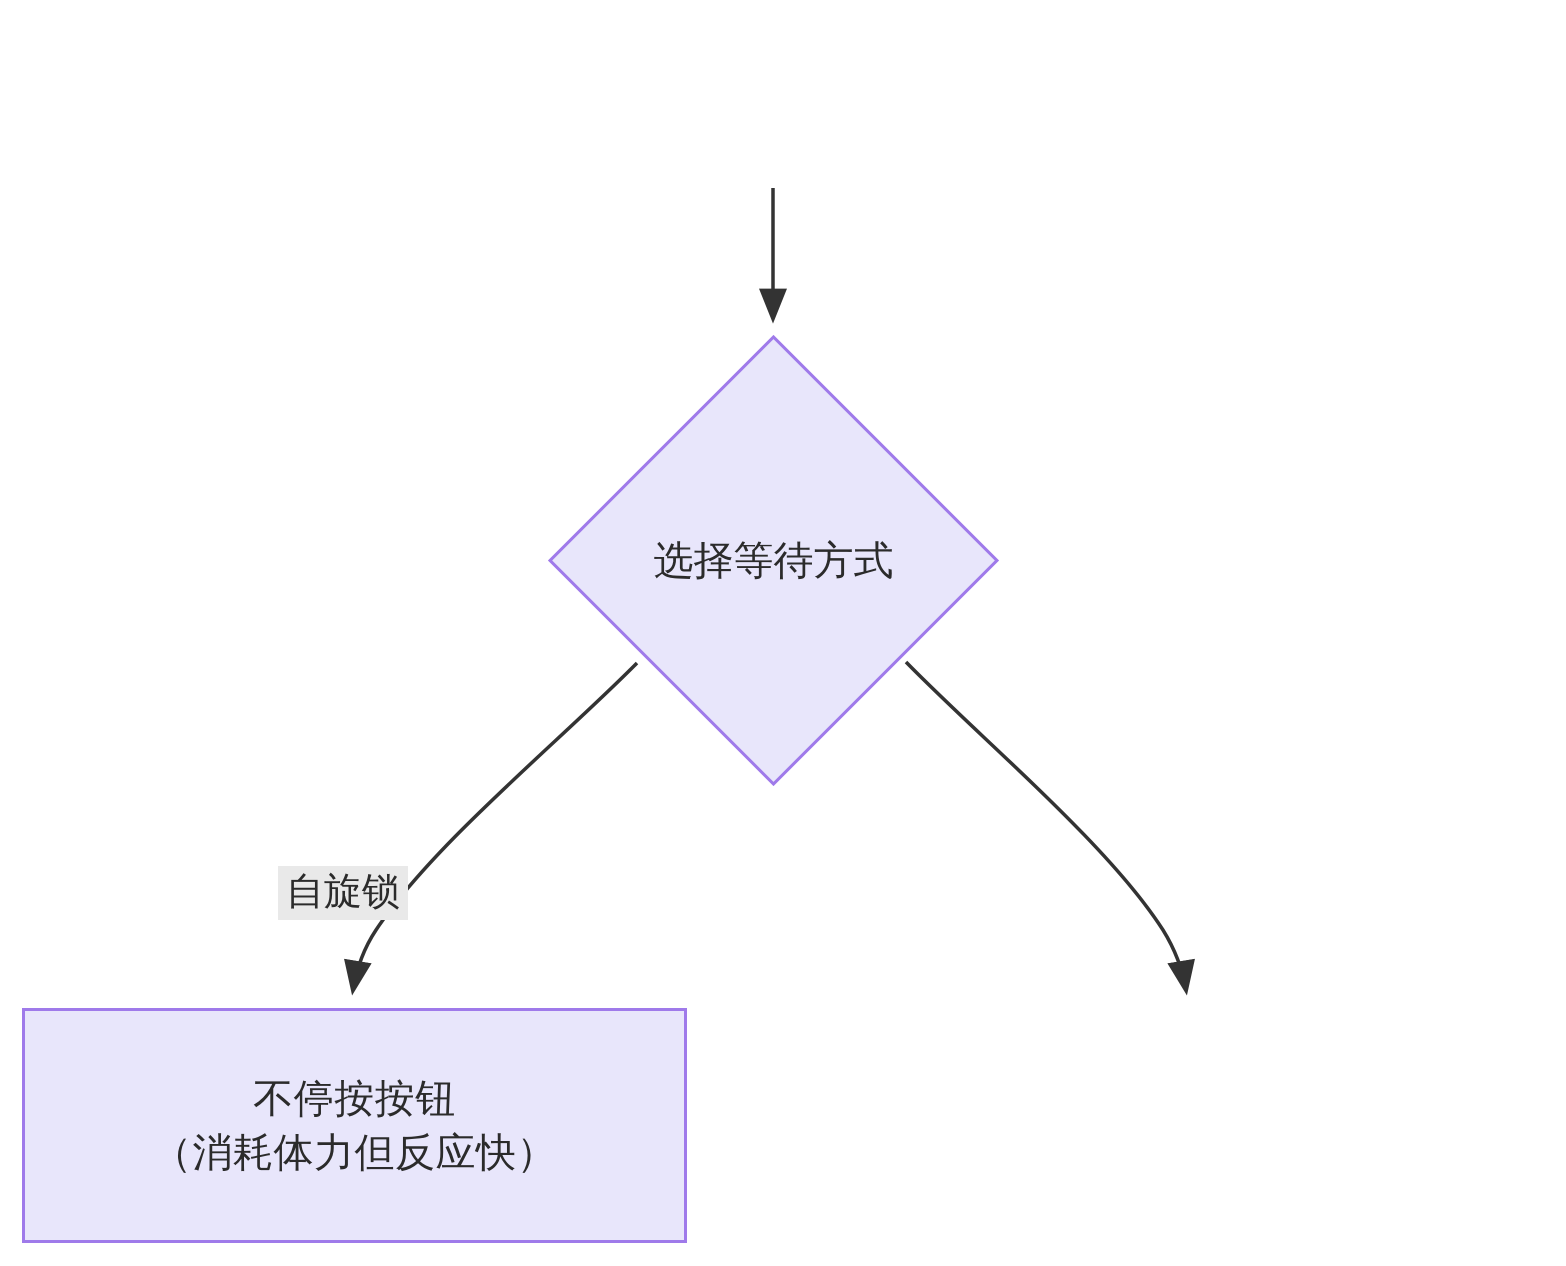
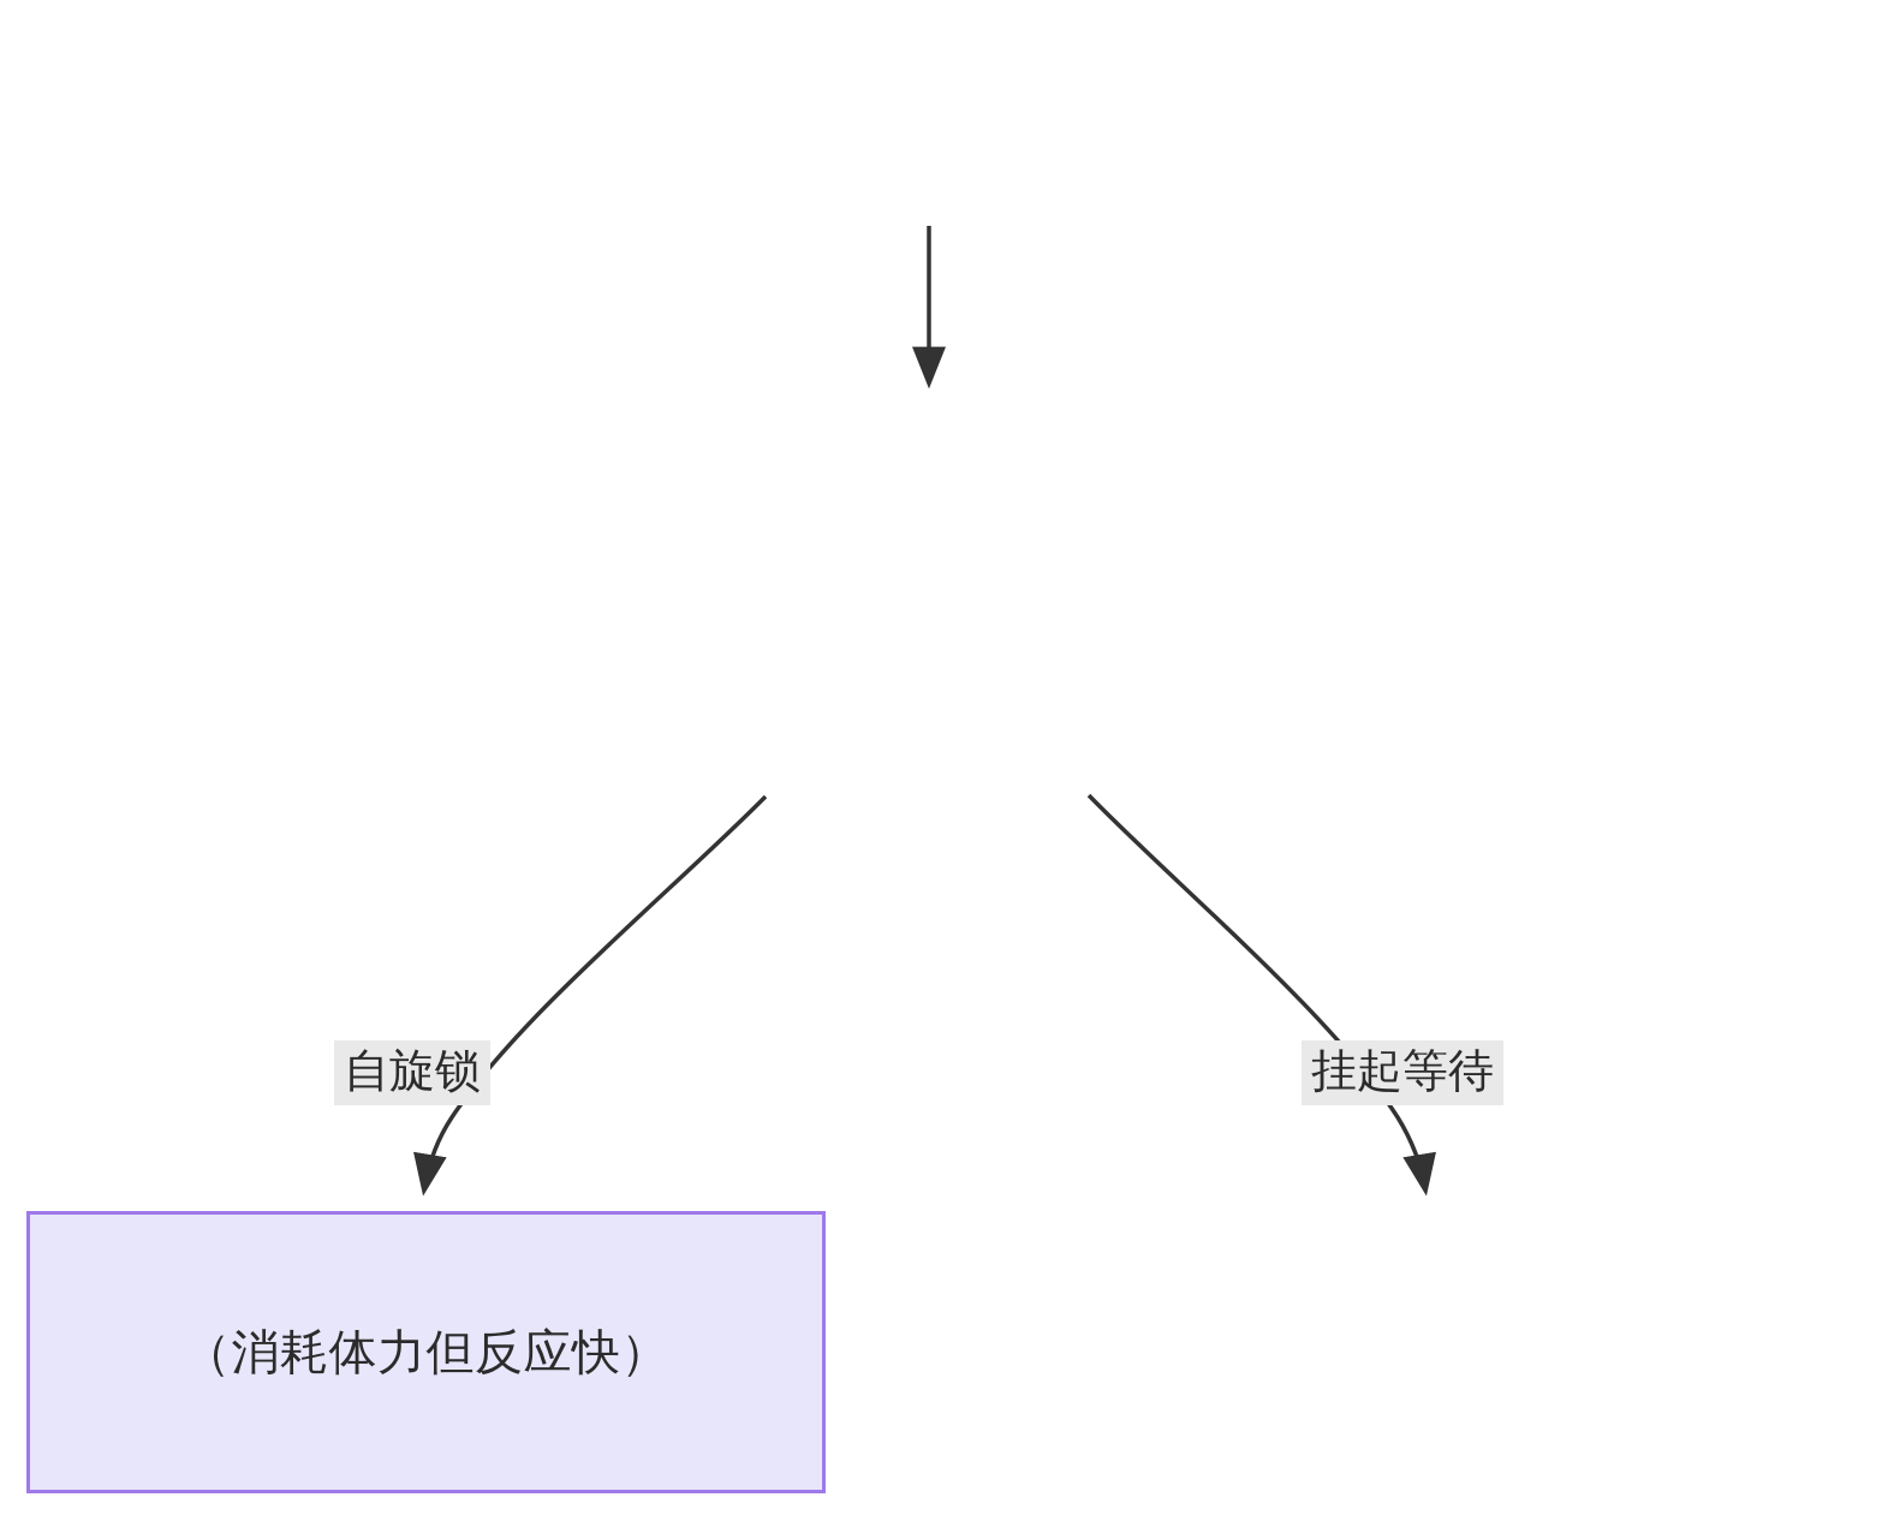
- 选择等待方式
- 不停按按钮
  （消耗体力但反应快）
  自旋锁
+ 挂起等待
